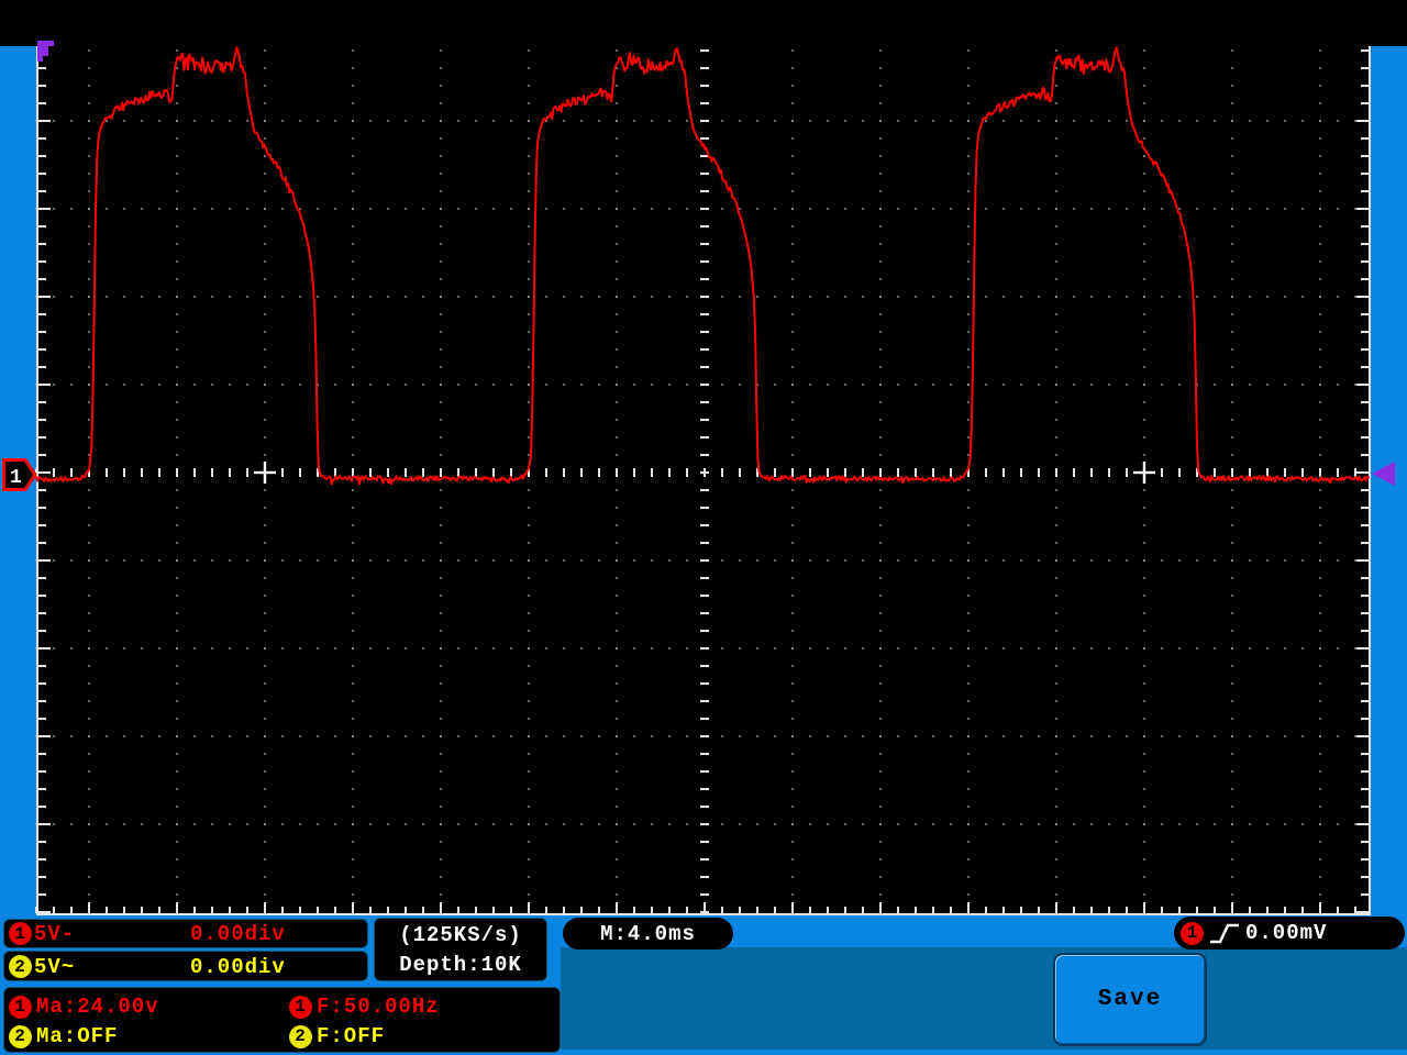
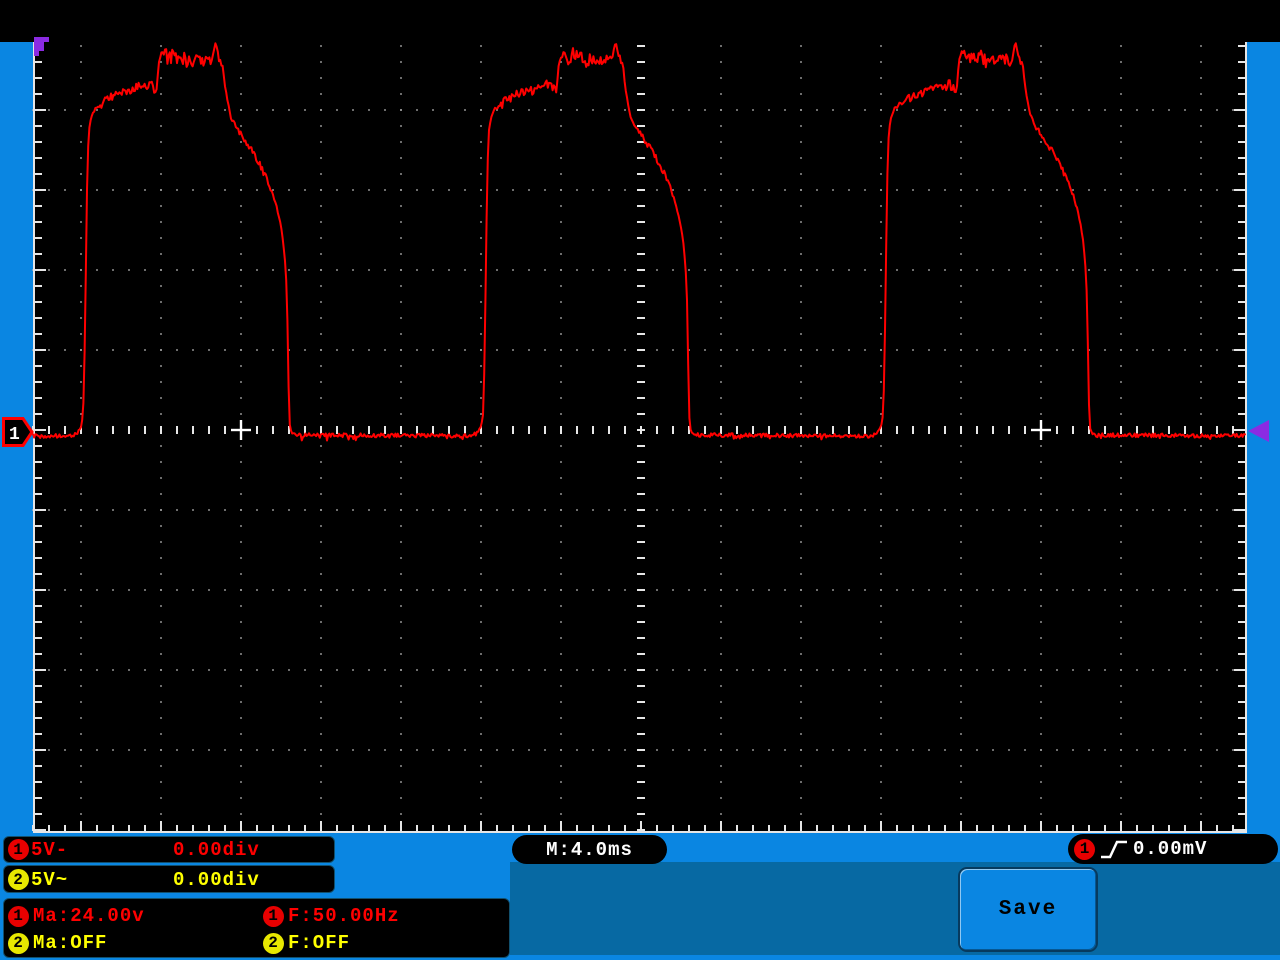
  1
  1
  5V-
  0.00div
  2
  5V~
  0.00div
- (125KS/s)
- Depth:10K
  1
  Ma:24.00v
  1
  F:50.00Hz
  2
  Ma:OFF
  2
  F:OFF
  M:4.0ms
  1
  0.00mV
  Save
